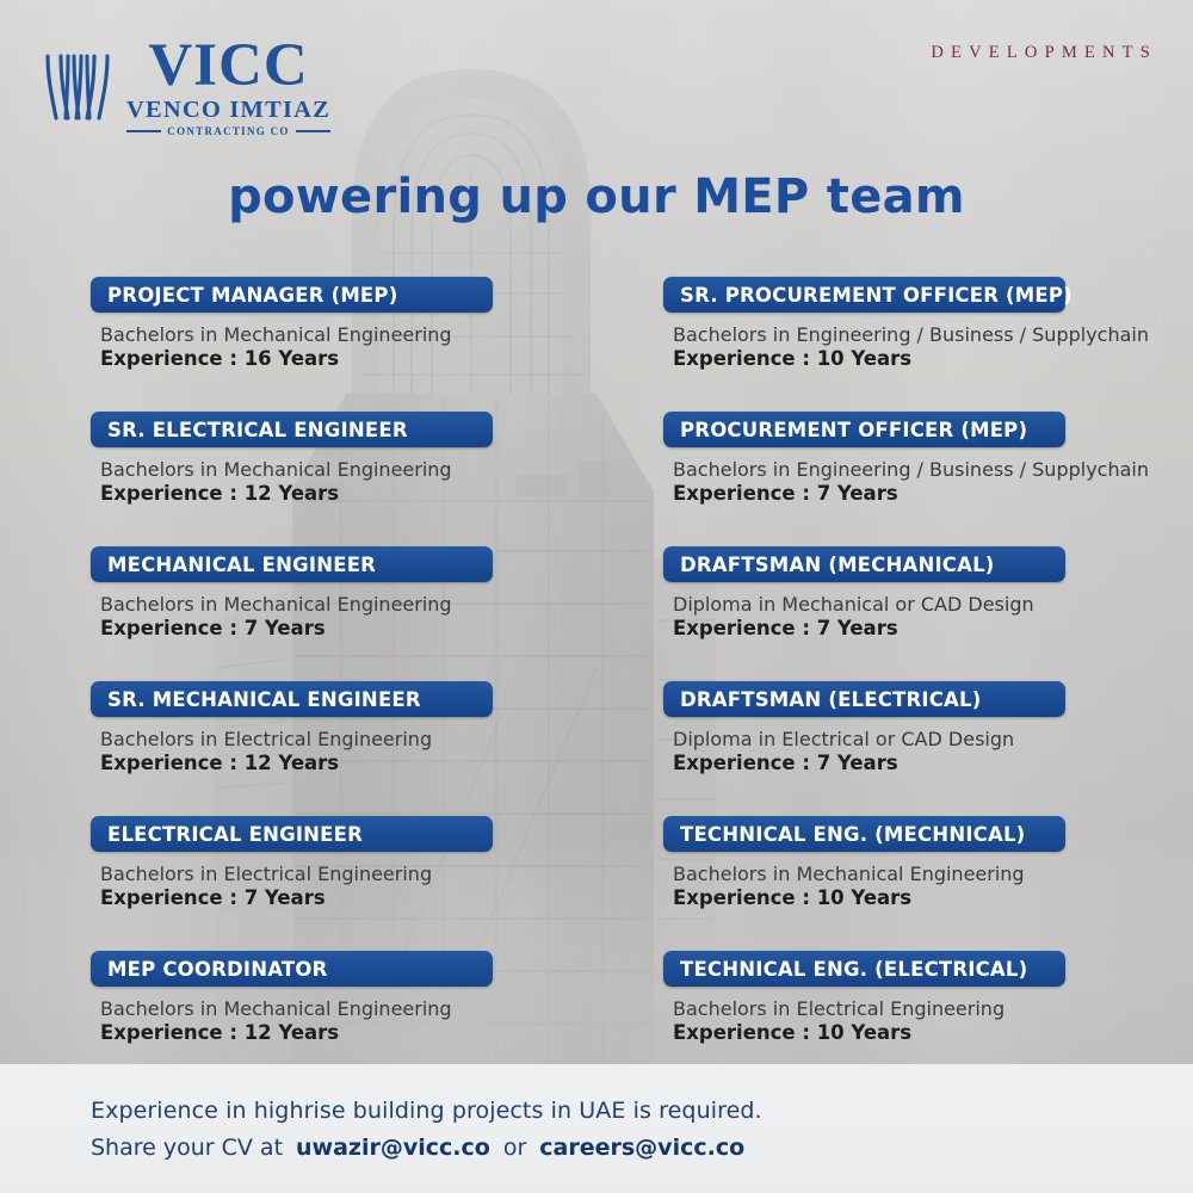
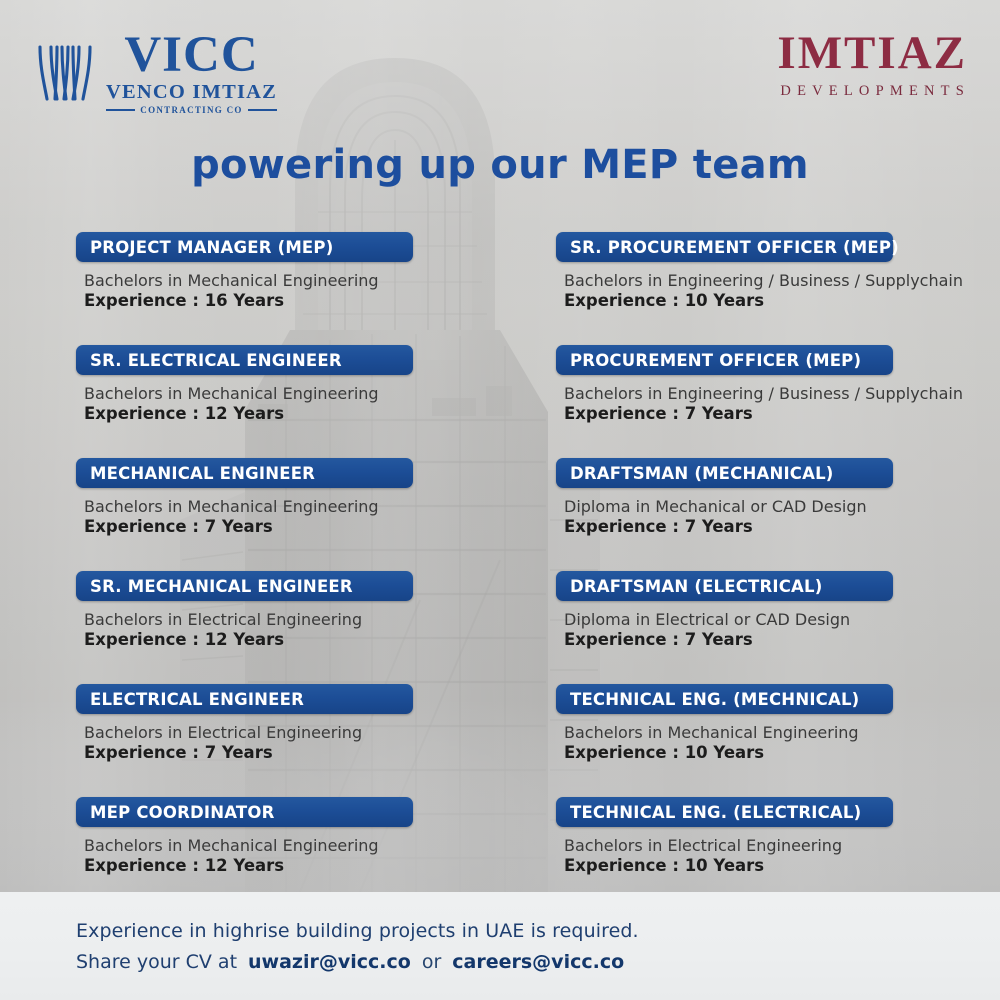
  VICC
  VENCO IMTIAZ
  CONTRACTING CO
+ IMTIAZ
  DEVELOPMENTS
  powering up our MEP team
  PROJECT MANAGER (MEP)
  Bachelors in Mechanical Engineering
  Experience : 16 Years
  SR. ELECTRICAL ENGINEER
  Bachelors in Mechanical Engineering
  Experience : 12 Years
  MECHANICAL ENGINEER
  Bachelors in Mechanical Engineering
  Experience : 7 Years
  SR. MECHANICAL ENGINEER
  Bachelors in Electrical Engineering
  Experience : 12 Years
  ELECTRICAL ENGINEER
  Bachelors in Electrical Engineering
  Experience : 7 Years
  MEP COORDINATOR
  Bachelors in Mechanical Engineering
  Experience : 12 Years
  SR. PROCUREMENT OFFICER (MEP)
  Bachelors in Engineering / Business / Supplychain
  Experience : 10 Years
  PROCUREMENT OFFICER (MEP)
  Bachelors in Engineering / Business / Supplychain
  Experience : 7 Years
  DRAFTSMAN (MECHANICAL)
  Diploma in Mechanical or CAD Design
  Experience : 7 Years
  DRAFTSMAN (ELECTRICAL)
  Diploma in Electrical or CAD Design
  Experience : 7 Years
  TECHNICAL ENG. (MECHNICAL)
  Bachelors in Mechanical Engineering
  Experience : 10 Years
  TECHNICAL ENG. (ELECTRICAL)
  Bachelors in Electrical Engineering
  Experience : 10 Years
  Experience in highrise building projects in UAE is required.
  Share your CV at
  uwazir@vicc.co
  or
  careers@vicc.co
